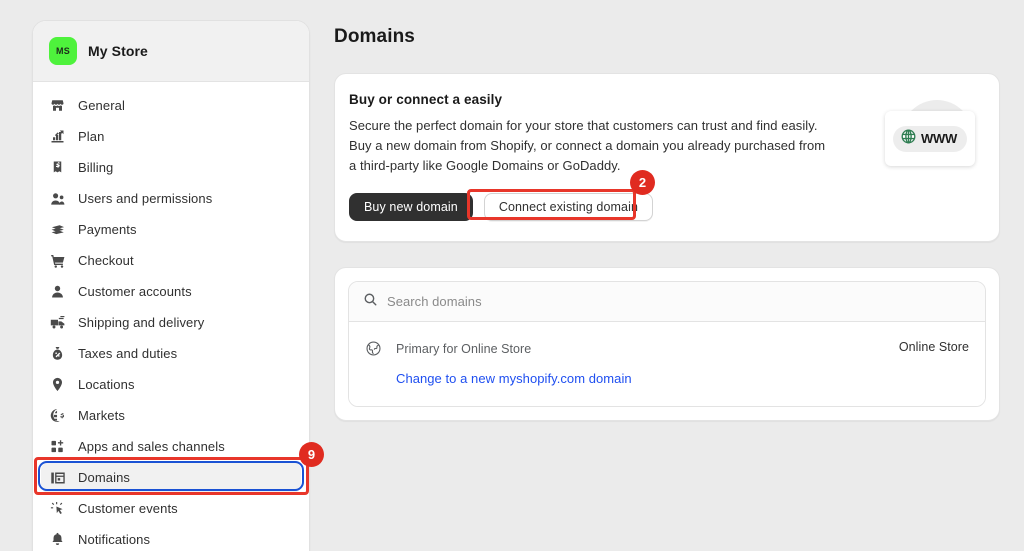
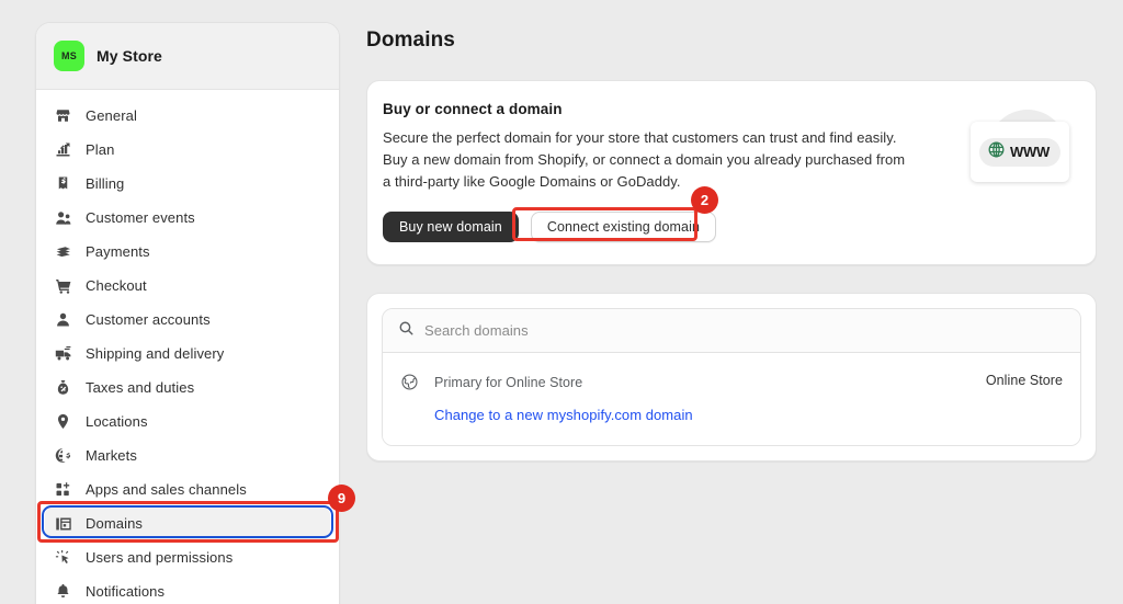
  MS
  My Store
  General
  Plan
  Billing
- Users and permissions
+ Customer events
  Payments
  Checkout
  Customer accounts
  Shipping and delivery
  Taxes and duties
  Locations
  Markets
  Apps and sales channels
  Domains
- Customer events
+ Users and permissions
  Notifications
  Domains
- Buy or connect a easily
+ Buy or connect a domain
  Secure the perfect domain for your store that customers can trust and find easily. Buy a new domain from Shopify, or connect a domain you already purchased from a third-party like Google Domains or GoDaddy.
  Buy new domain
  Connect existing domain
  WWW
  Search domains
  Primary for Online Store
  Change to a new myshopify.com domain
  Online Store
  9
  2
